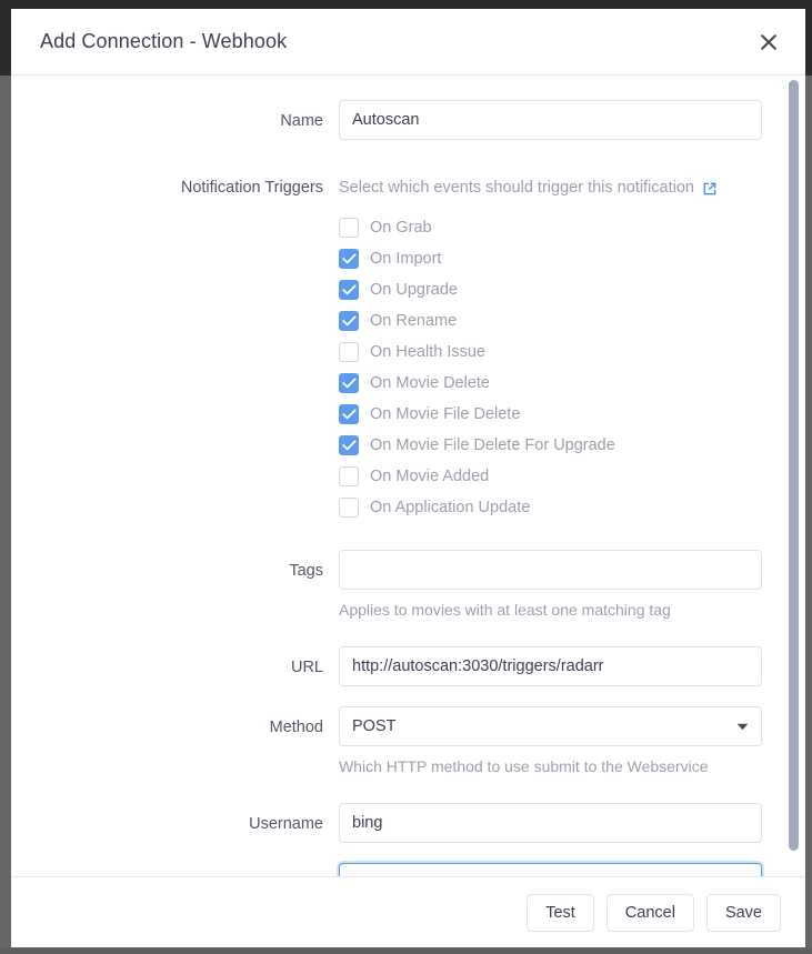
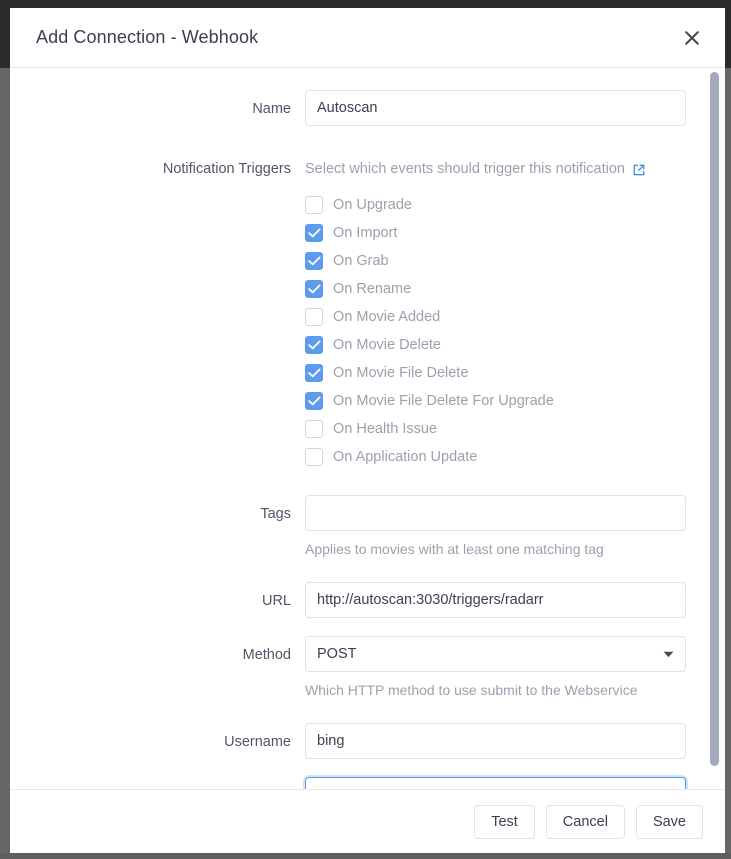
  Add Connection - Webhook
  Name
  Autoscan
  Notification Triggers
  Select which events should trigger this notification
- On Grab
+ On Upgrade
  On Import
- On Upgrade
+ On Grab
  On Rename
- On Health Issue
+ On Movie Added
  On Movie Delete
  On Movie File Delete
  On Movie File Delete For Upgrade
- On Movie Added
+ On Health Issue
  On Application Update
  Tags
  Applies to movies with at least one matching tag
  URL
  http://autoscan:3030/triggers/radarr
  Method
  POST
  Which HTTP method to use submit to the Webservice
  Username
  bing
  Test
  Cancel
  Save
